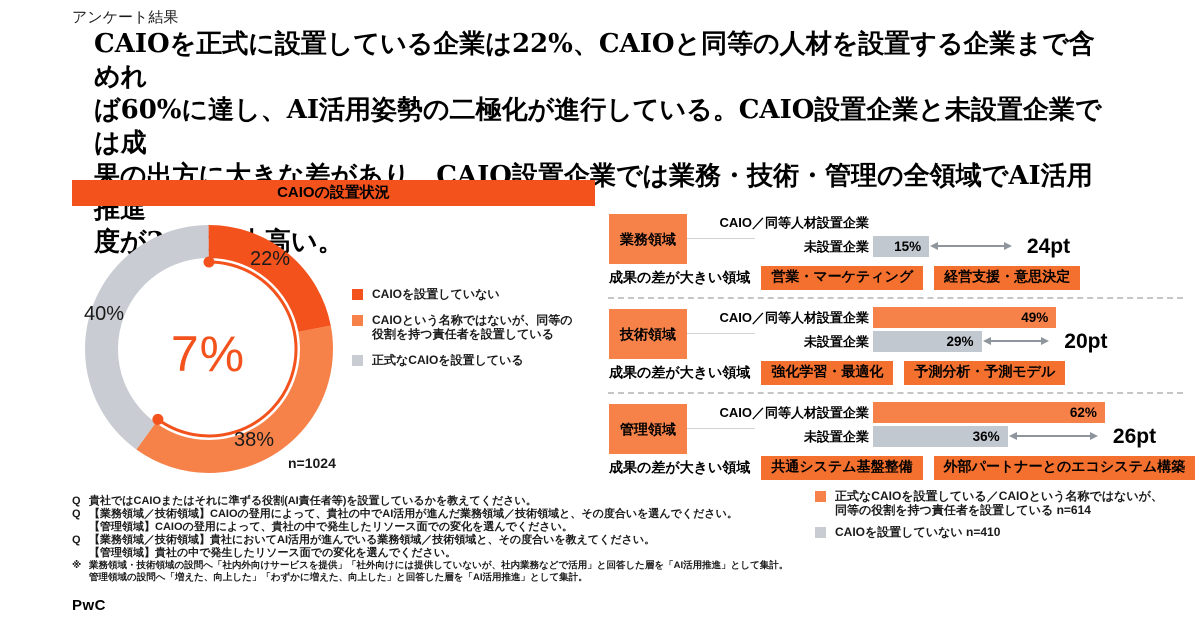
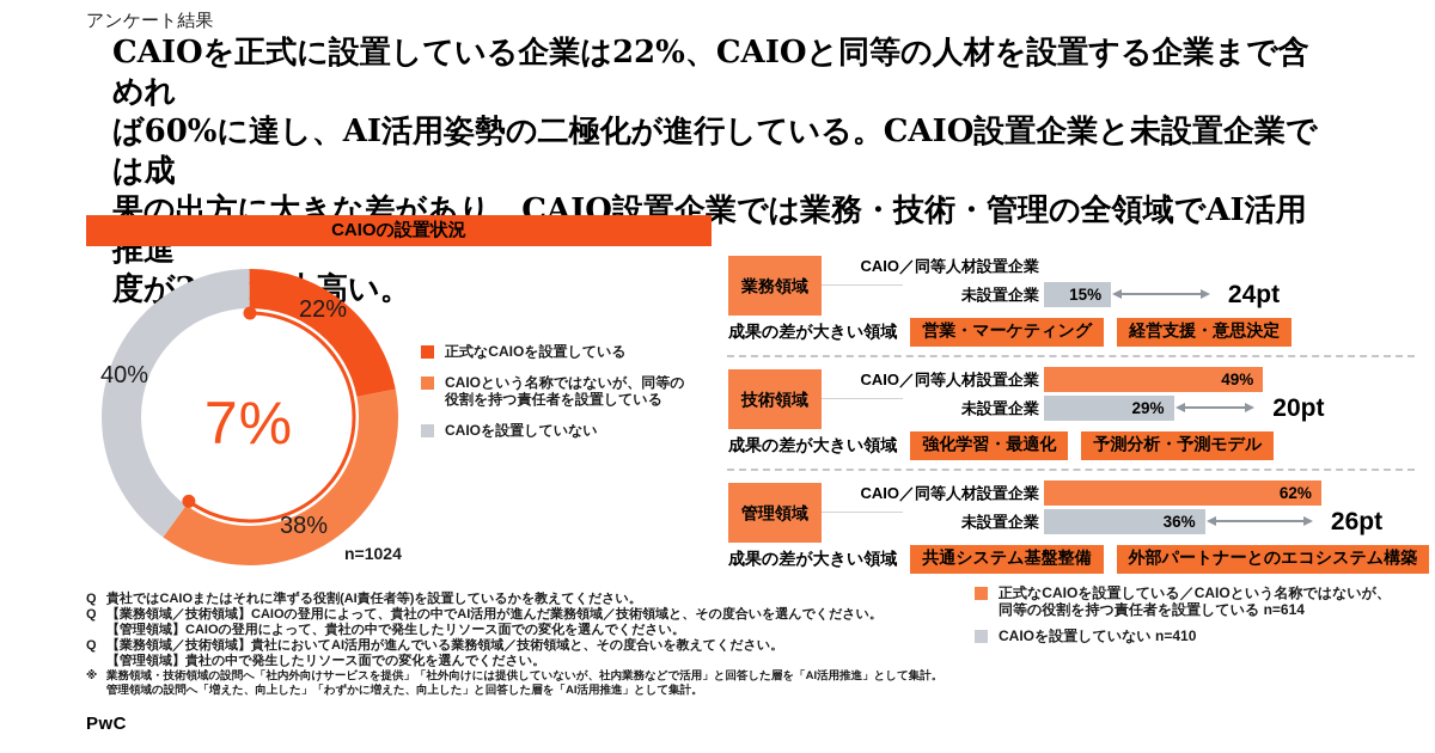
  アンケート結果
  CAIOを正式に設置している企業は22%、CAIOと同等の人材を設置する企業まで含めれ
  ば60%に達し、AI活用姿勢の二極化が進行している。CAIO設置企業と未設置企業では成
  果の出方に大きな差があり、CAIO設置企業では業務・技術・管理の全領域でAI活用推進
  CAIOの設置状況
  7%
  22%
  40%
  38%
  n=1024
- CAIOを設置していない
+ 正式なCAIOを設置している
  CAIOという名称ではないが、同等の
  役割を持つ責任者を設置している
- 正式なCAIOを設置している
+ CAIOを設置していない
  業務領域
  CAIO／同等人材設置企業
  未設置企業
  15%
  24pt
  成果の差が大きい領域
  営業・マーケティング
  経営支援・意思決定
  技術領域
  CAIO／同等人材設置企業
  49%
  未設置企業
  29%
  20pt
  成果の差が大きい領域
  強化学習・最適化
  予測分析・予測モデル
  管理領域
  CAIO／同等人材設置企業
  62%
  未設置企業
  36%
  26pt
  成果の差が大きい領域
  共通システム基盤整備
  外部パートナーとのエコシステム構築
  正式なCAIOを設置している／CAIOという名称ではないが、
  同等の役割を持つ責任者を設置している n=614
  CAIOを設置していない n=410
  Q
  貴社ではCAIOまたはそれに準ずる役割(AI責任者等)を設置しているかを教えてください。
  Q
  【業務領域／技術領域】CAIOの登用によって、貴社の中でAI活用が進んだ業務領域／技術領域と、その度合いを選んでください。
  【管理領域】CAIOの登用によって、貴社の中で発生したリソース面での変化を選んでください。
  Q
  【業務領域／技術領域】貴社においてAI活用が進んでいる業務領域／技術領域と、その度合いを教えてください。
  【管理領域】貴社の中で発生したリソース面での変化を選んでください。
  ※
  業務領域・技術領域の設問へ「社内外向けサービスを提供」「社外向けには提供していないが、社内業務などで活用」と回答した層を「AI活用推進」として集計。
  管理領域の設問へ「増えた、向上した」「わずかに増えた、向上した」と回答した層を「AI活用推進」として集計。
  PwC
